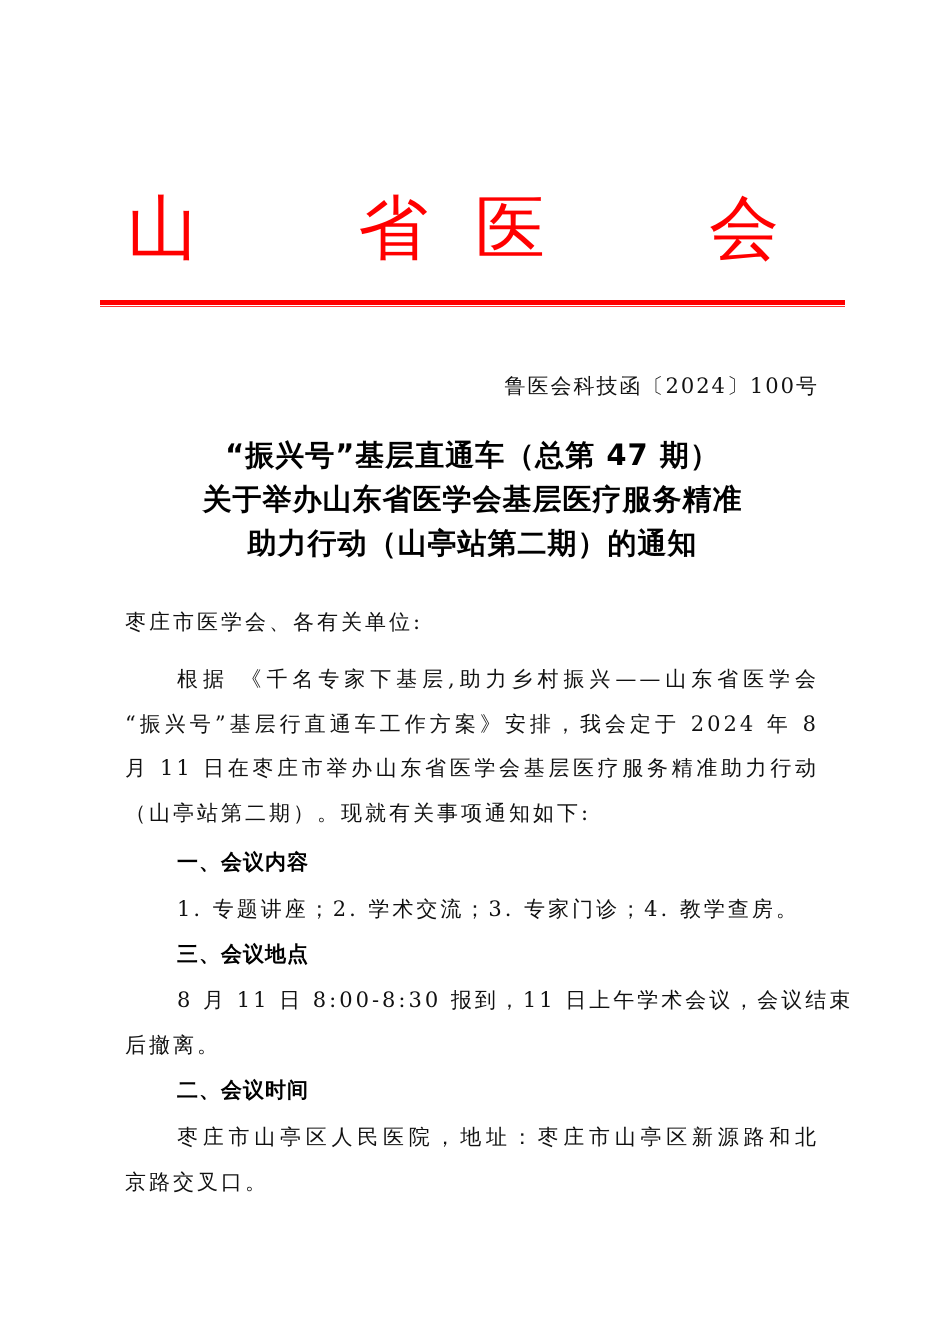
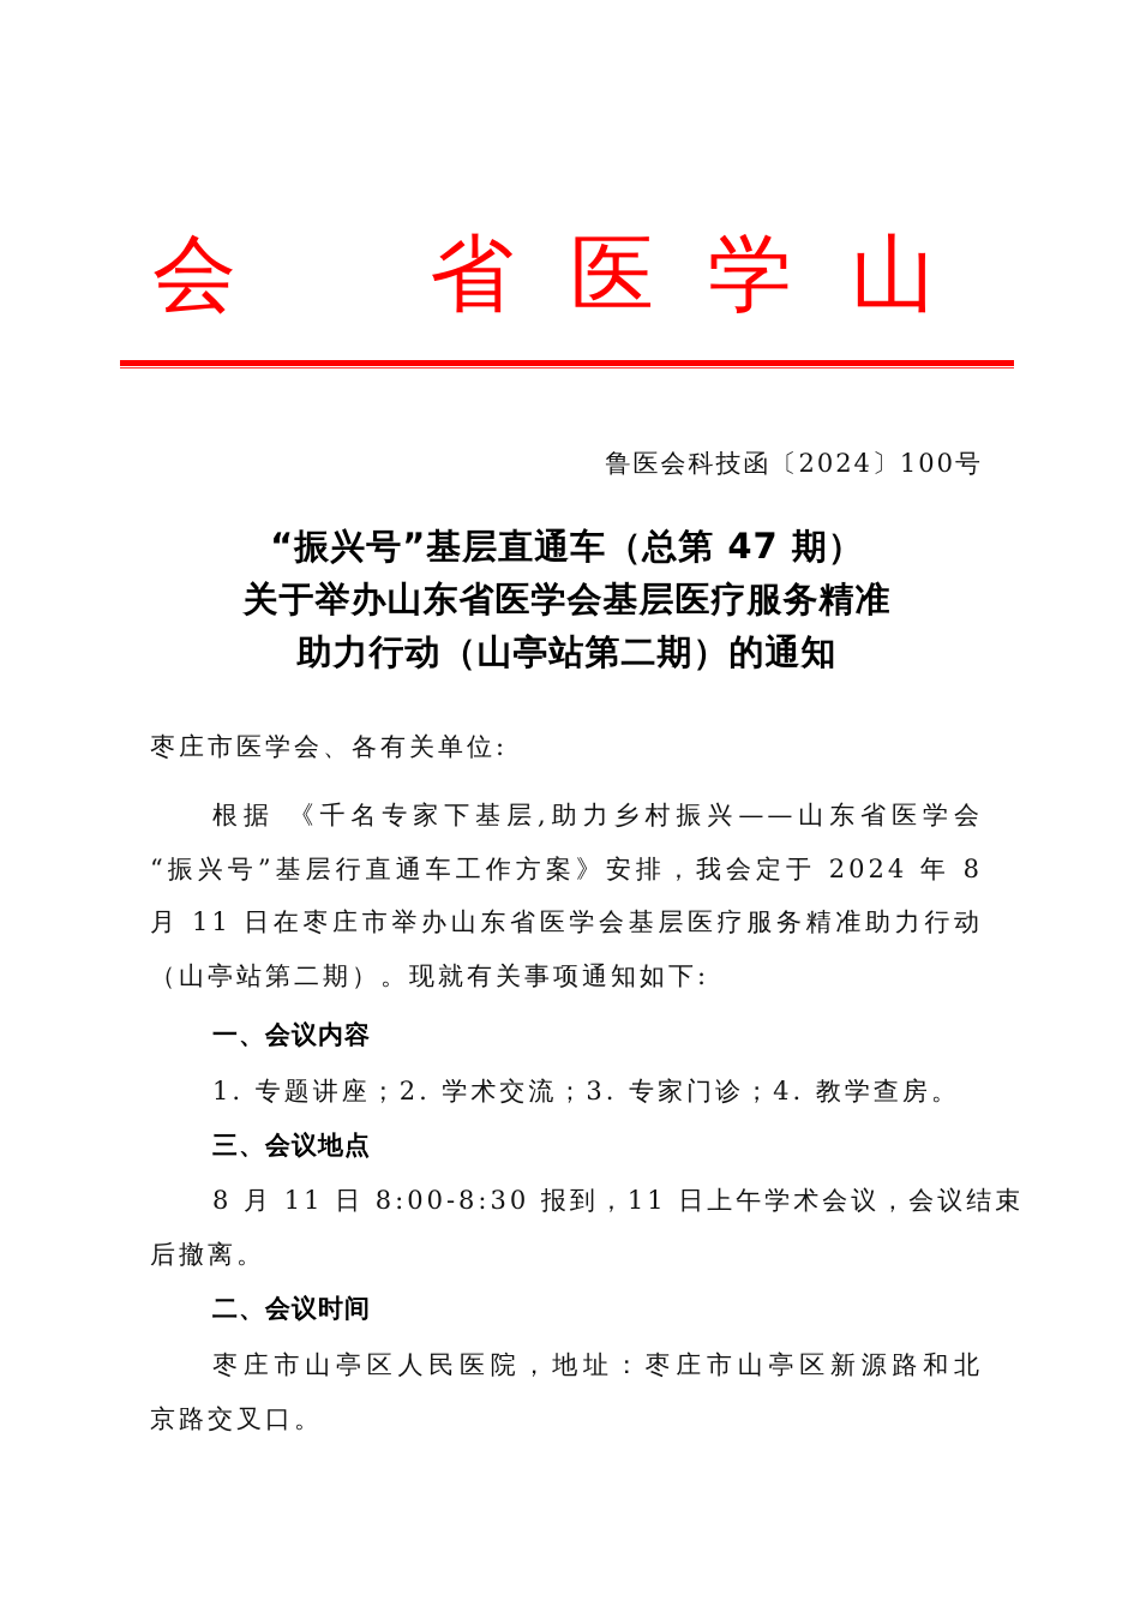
- 山
+ 会
  省
  医
+ 学
- 会
+ 山
  鲁医会科技函〔2024〕100号
  “振兴号”基层直通车（总第 47 期）
  关于举办山东省医学会基层医疗服务精准
  助力行动（山亭站第二期）的通知
  枣庄市医学会、各有关单位:
  根据 《千名专家下基层,助力乡村振兴——山东省医学会
  “振兴号”基层行直通车工作方案》安排，我会定于 2024 年 8
  月 11 日在枣庄市举办山东省医学会基层医疗服务精准助力行动
  （山亭站第二期）。现就有关事项通知如下:
  一、会议内容
  1. 专题讲座；2. 学术交流；3. 专家门诊；4. 教学查房。
  三、会议地点
  8 月 11 日 8:00-8:30 报到，11 日上午学术会议，会议结束
  后撤离。
  二、会议时间
  枣庄市山亭区人民医院，地址：枣庄市山亭区新源路和北
  京路交叉口。
